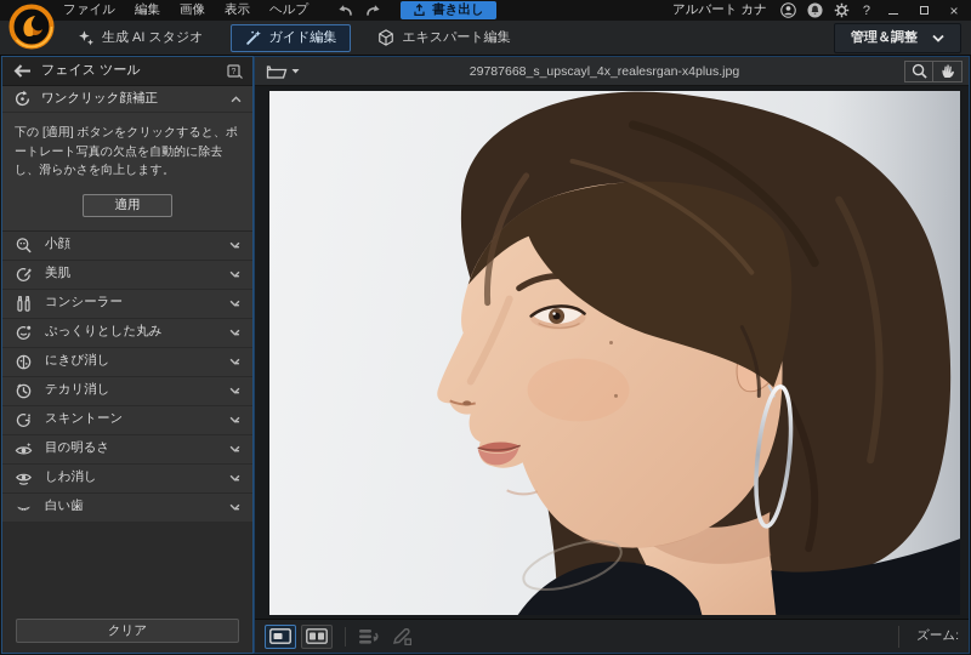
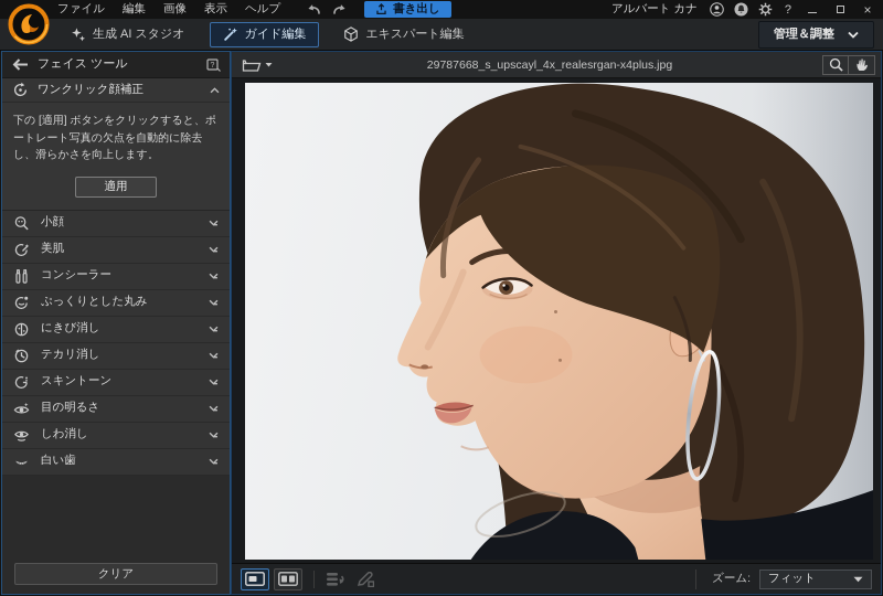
  ファイル
  編集
  画像
  表示
  ヘルプ
  書き出し
  アルバート カナ
  ?
  ×
  生成 AI スタジオ
  ガイド編集
  エキスパート編集
  管理＆調整
  フェイス ツール
  ワンクリック顔補正
  下の [適用] ボタンをクリックすると、ポートレート写真の欠点を自動的に除去し、滑らかさを向上します。
  適用
  小顔
  美肌
  コンシーラー
  ぷっくりとした丸み
  にきび消し
  テカリ消し
  スキントーン
  目の明るさ
  しわ消し
  白い歯
  クリア
  29787668_s_upscayl_4x_realesrgan-x4plus.jpg
  ズーム:
+ フィット
